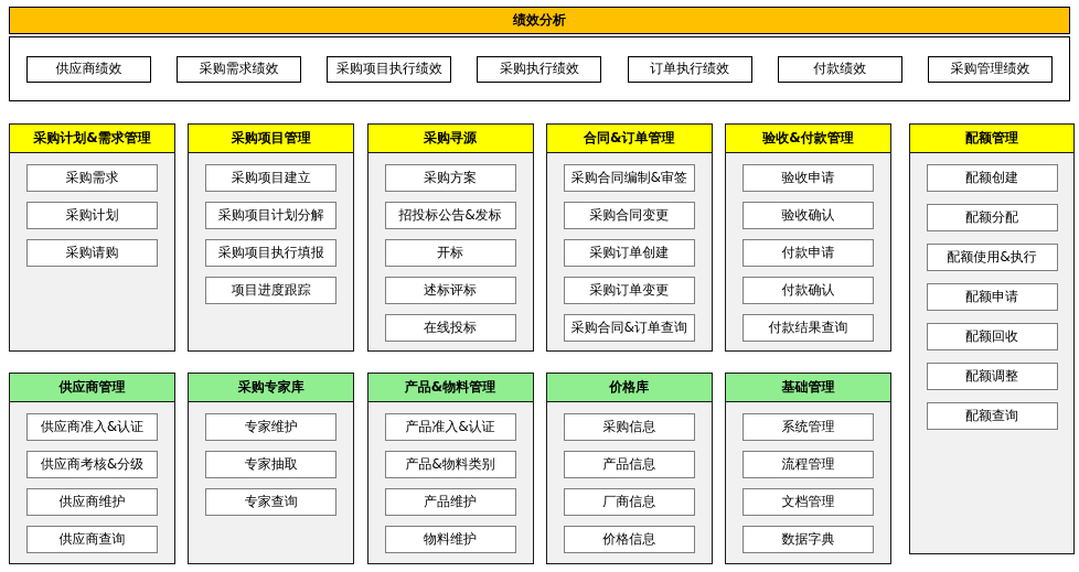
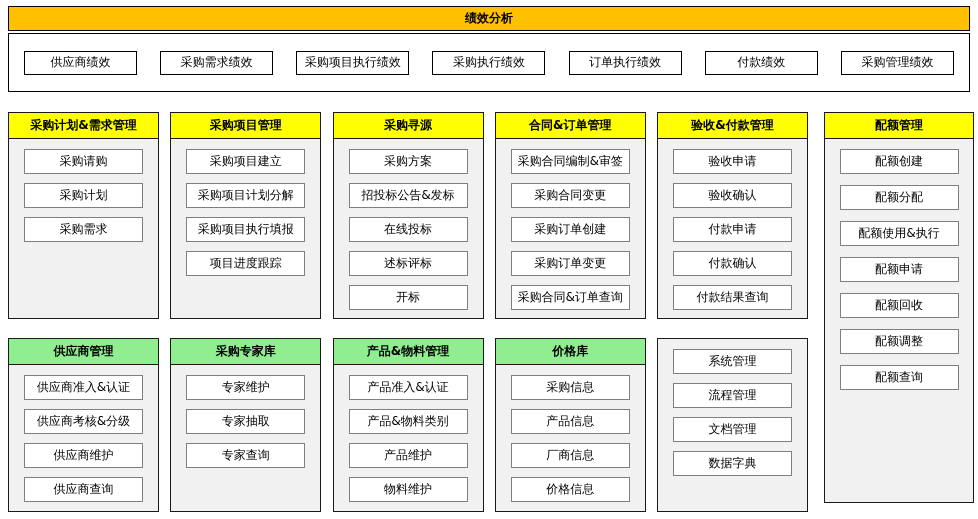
  绩效分析
  供应商绩效
  采购需求绩效
  采购项目执行绩效
  采购执行绩效
  订单执行绩效
  付款绩效
  采购管理绩效
  采购计划&需求管理
- 采购需求
+ 采购请购
  采购计划
- 采购请购
+ 采购需求
  采购项目管理
  采购项目建立
  采购项目计划分解
  采购项目执行填报
  项目进度跟踪
  采购寻源
  采购方案
  招投标公告&发标
- 开标
+ 在线投标
  述标评标
- 在线投标
+ 开标
  合同&订单管理
  采购合同编制&审签
  采购合同变更
  采购订单创建
  采购订单变更
  采购合同&订单查询
  验收&付款管理
  验收申请
  验收确认
  付款申请
  付款确认
  付款结果查询
  配额管理
  配额创建
  配额分配
  配额使用&执行
  配额申请
  配额回收
  配额调整
  配额查询
  供应商管理
  供应商准入&认证
  供应商考核&分级
  供应商维护
  供应商查询
  采购专家库
  专家维护
  专家抽取
  专家查询
  产品&物料管理
  产品准入&认证
  产品&物料类别
  产品维护
  物料维护
  价格库
  采购信息
  产品信息
  厂商信息
  价格信息
- 基础管理
  系统管理
  流程管理
  文档管理
  数据字典
